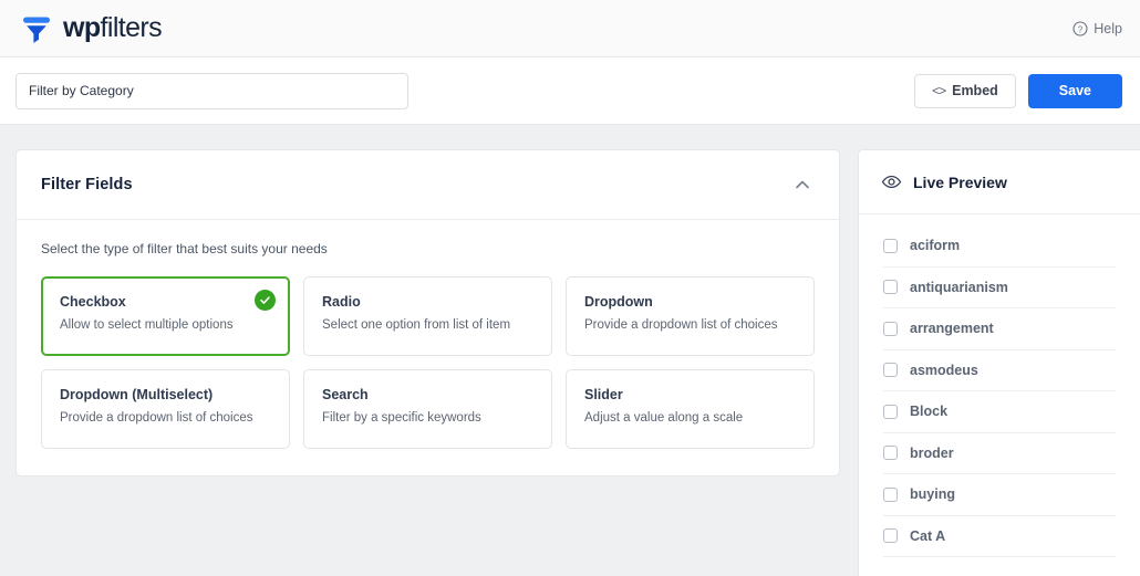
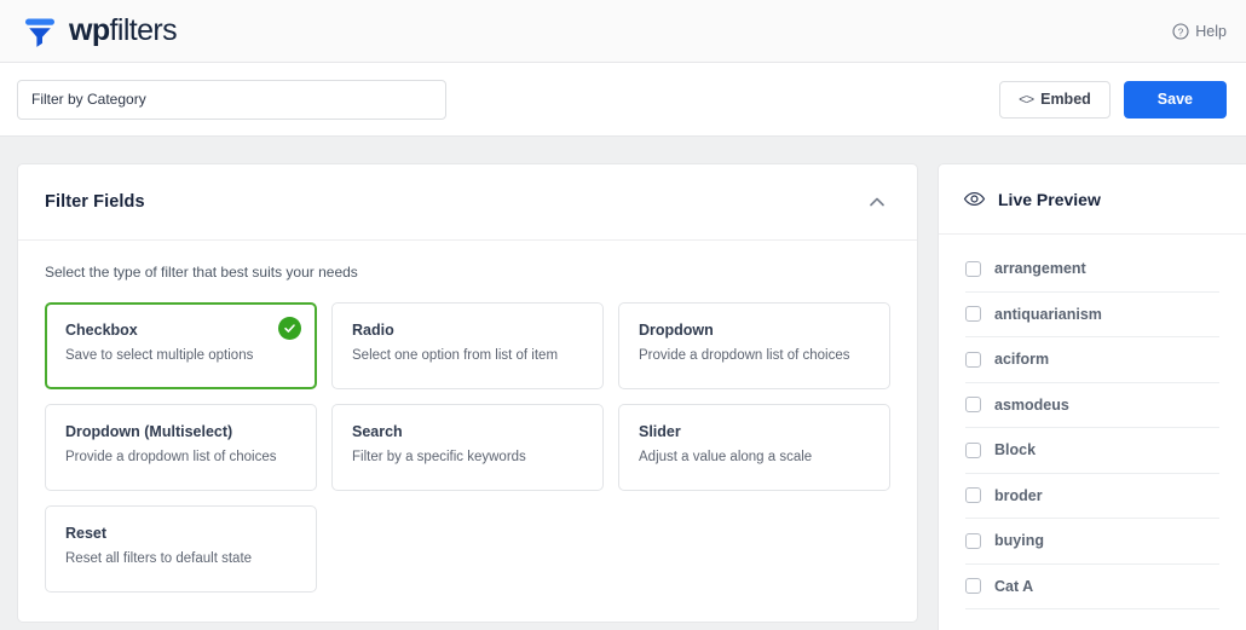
  wpfilters
  ?
  Help
  Filter by Category
  <>
  Embed
  Save
  Filter Fields
  Select the type of filter that best suits your needs
  Checkbox
- Allow to select multiple options
+ Save to select multiple options
  Radio
  Select one option from list of item
  Dropdown
  Provide a dropdown list of choices
  Dropdown (Multiselect)
  Provide a dropdown list of choices
  Search
  Filter by a specific keywords
  Slider
  Adjust a value along a scale
+ Reset
+ Reset all filters to default state
  Live Preview
- aciform
+ arrangement
  antiquarianism
- arrangement
+ aciform
  asmodeus
  Block
  broder
  buying
  Cat A
